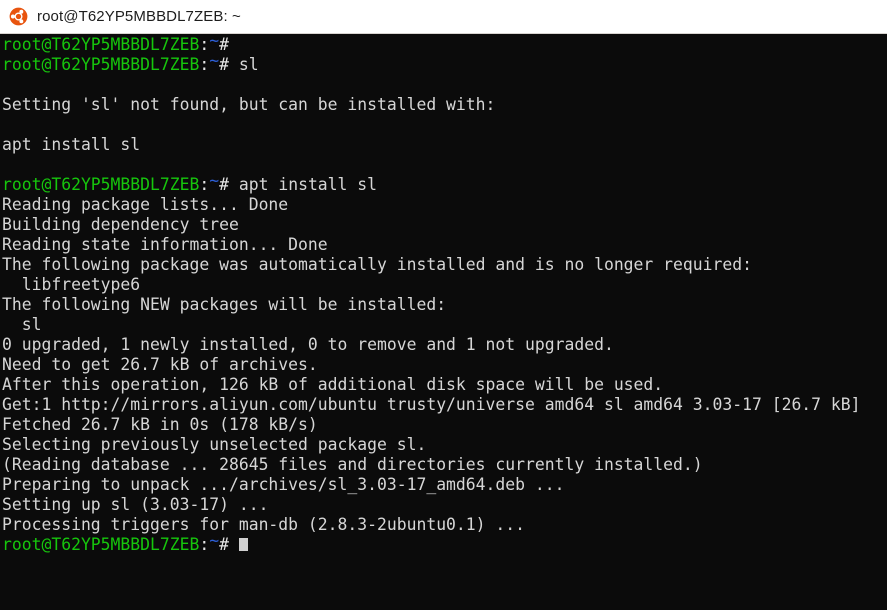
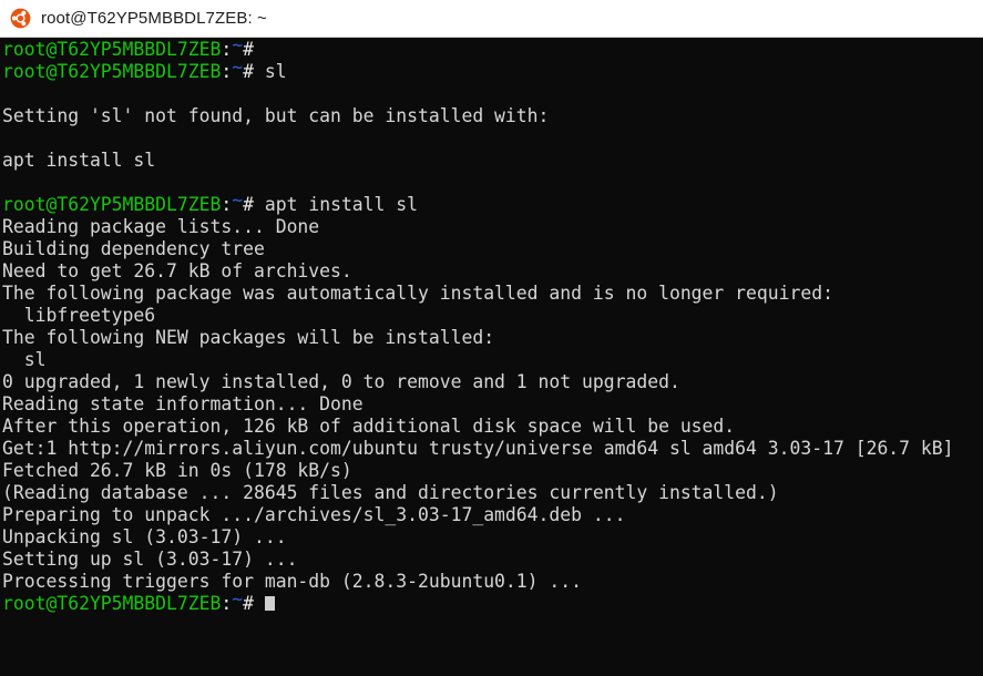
  root@T62YP5MBBDL7ZEB: ~
  root@T62YP5MBBDL7ZEB:~#
  root@T62YP5MBBDL7ZEB:~# sl
  Setting 'sl' not found, but can be installed with:
  apt install sl
  root@T62YP5MBBDL7ZEB:~# apt install sl
  Reading package lists... Done
  Building dependency tree
- Reading state information... Done
+ Need to get 26.7 kB of archives.
  The following package was automatically installed and is no longer required:
  libfreetype6
  The following NEW packages will be installed:
  sl
  0 upgraded, 1 newly installed, 0 to remove and 1 not upgraded.
- Need to get 26.7 kB of archives.
+ Reading state information... Done
  After this operation, 126 kB of additional disk space will be used.
  Get:1 http://mirrors.aliyun.com/ubuntu trusty/universe amd64 sl amd64 3.03-17 [26.7 kB]
  Fetched 26.7 kB in 0s (178 kB/s)
- Selecting previously unselected package sl.
  (Reading database ... 28645 files and directories currently installed.)
  Preparing to unpack .../archives/sl_3.03-17_amd64.deb ...
+ Unpacking sl (3.03-17) ...
  Setting up sl (3.03-17) ...
  Processing triggers for man-db (2.8.3-2ubuntu0.1) ...
  root@T62YP5MBBDL7ZEB:~#
